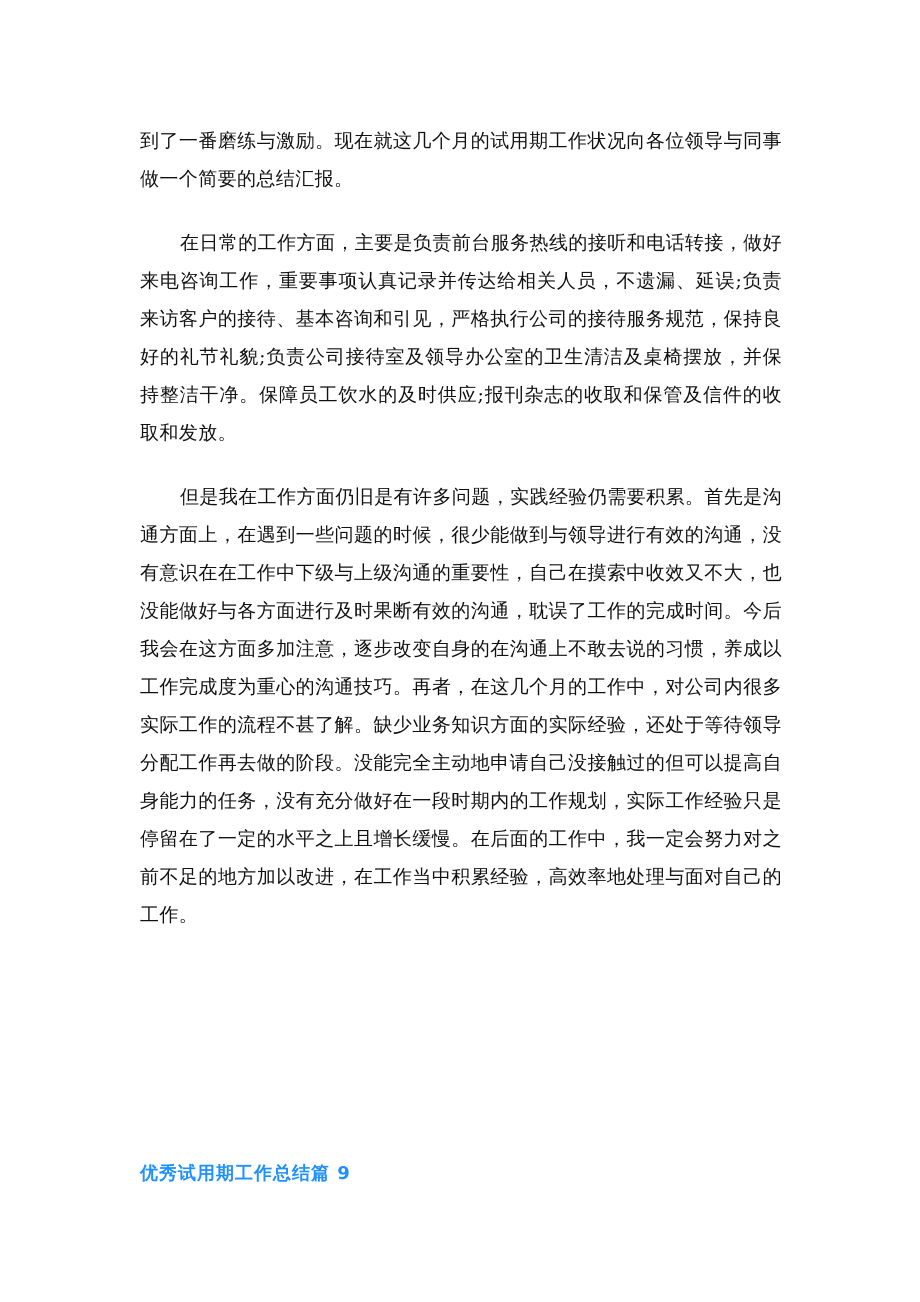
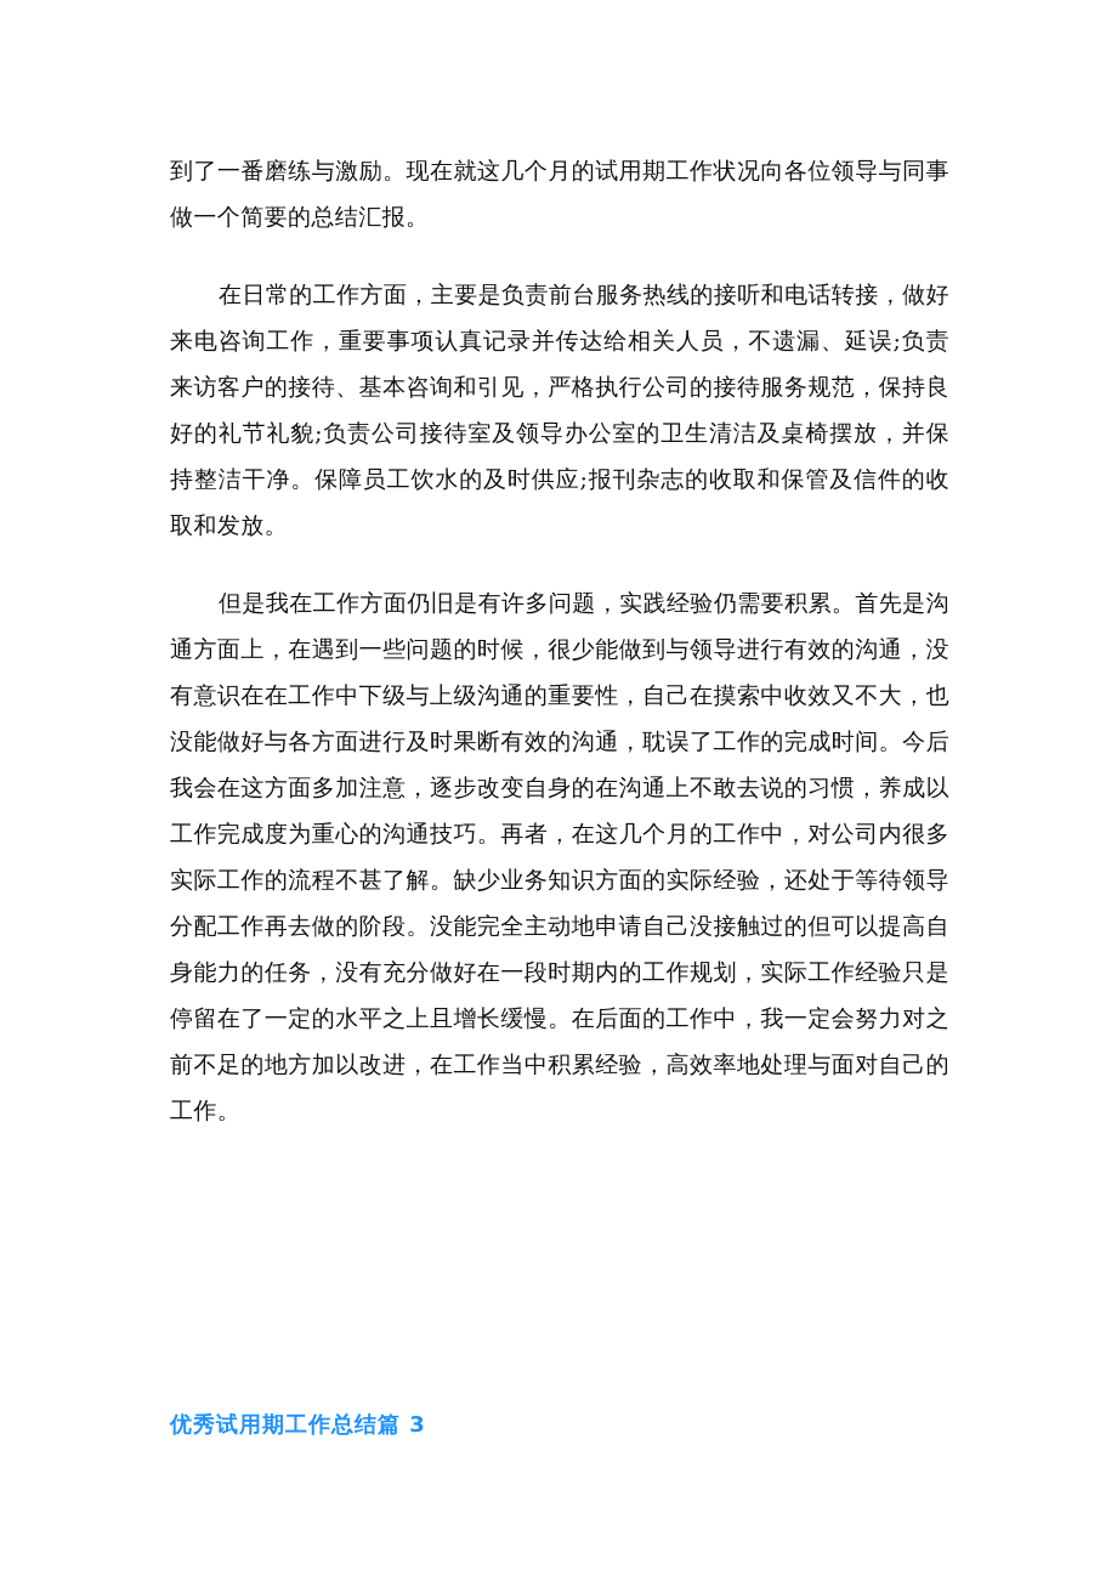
  到了一番磨练与激励。现在就这几个月的试用期工作状况向各位领导与同事做一个简要的总结汇报。
  在日常的工作方面，主要是负责前台服务热线的接听和电话转接，做好来电咨询工作，重要事项认真记录并传达给相关人员，不遗漏、延误;负责来访客户的接待、基本咨询和引见，严格执行公司的接待服务规范，保持良好的礼节礼貌;负责公司接待室及领导办公室的卫生清洁及桌椅摆放，并保持整洁干净。保障员工饮水的及时供应;报刊杂志的收取和保管及信件的收取和发放。
  但是我在工作方面仍旧是有许多问题，实践经验仍需要积累。首先是沟通方面上，在遇到一些问题的时候，很少能做到与领导进行有效的沟通，没有意识在在工作中下级与上级沟通的重要性，自己在摸索中收效又不大，也没能做好与各方面进行及时果断有效的沟通，耽误了工作的完成时间。今后我会在这方面多加注意，逐步改变自身的在沟通上不敢去说的习惯，养成以工作完成度为重心的沟通技巧。再者，在这几个月的工作中，对公司内很多实际工作的流程不甚了解。缺少业务知识方面的实际经验，还处于等待领导分配工作再去做的阶段。没能完全主动地申请自己没接触过的但可以提高自身能力的任务，没有充分做好在一段时期内的工作规划，实际工作经验只是停留在了一定的水平之上且增长缓慢。在后面的工作中，我一定会努力对之前不足的地方加以改进，在工作当中积累经验，高效率地处理与面对自己的工作。
- 优秀试用期工作总结篇 9
+ 优秀试用期工作总结篇 3
